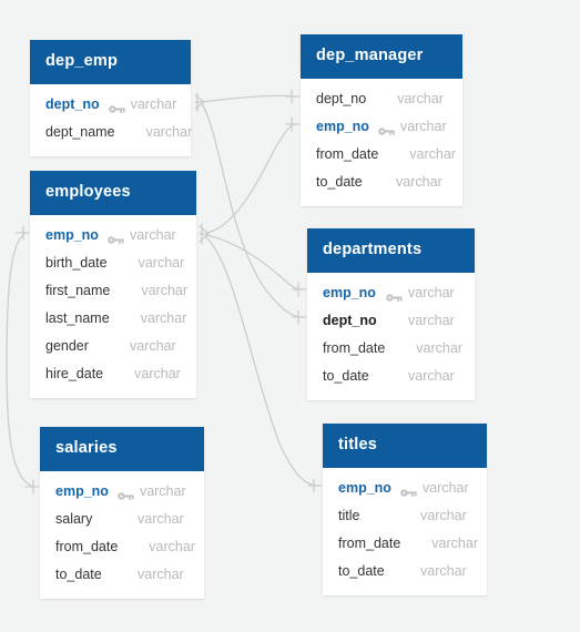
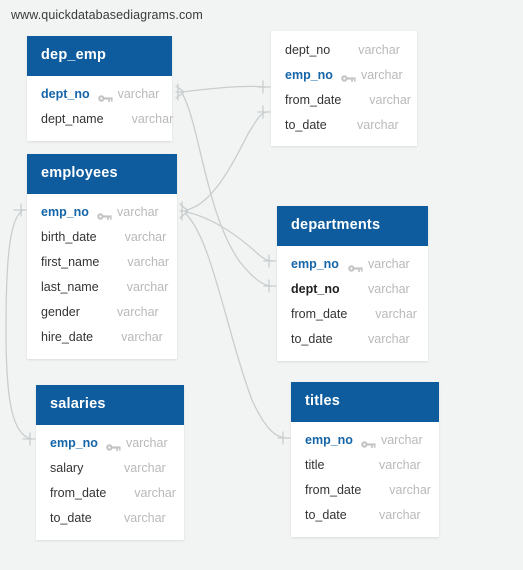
+ www.quickdatabasediagrams.com
  dep_emp
  dept_no
  varchar
  dept_name
  varchar
- dep_manager
  dept_no
  varchar
  emp_no
  varchar
  from_date
  varchar
  to_date
  varchar
  employees
  emp_no
  varchar
  birth_date
  varchar
  first_name
  varchar
  last_name
  varchar
  gender
  varchar
  hire_date
  varchar
  departments
  emp_no
  varchar
  dept_no
  varchar
  from_date
  varchar
  to_date
  varchar
  salaries
  emp_no
  varchar
  salary
  varchar
  from_date
  varchar
  to_date
  varchar
  titles
  emp_no
  varchar
  title
  varchar
  from_date
  varchar
  to_date
  varchar
